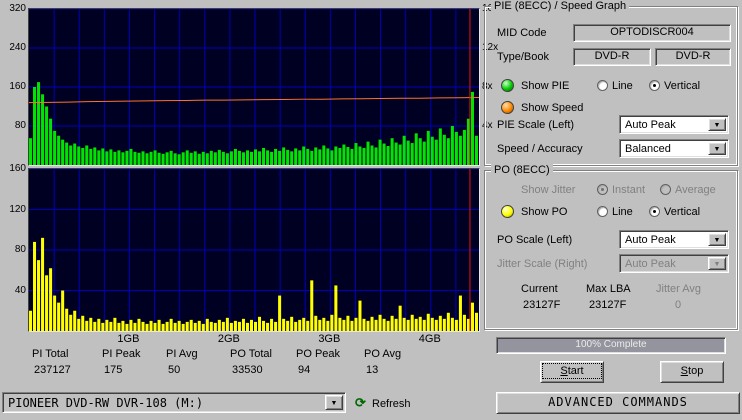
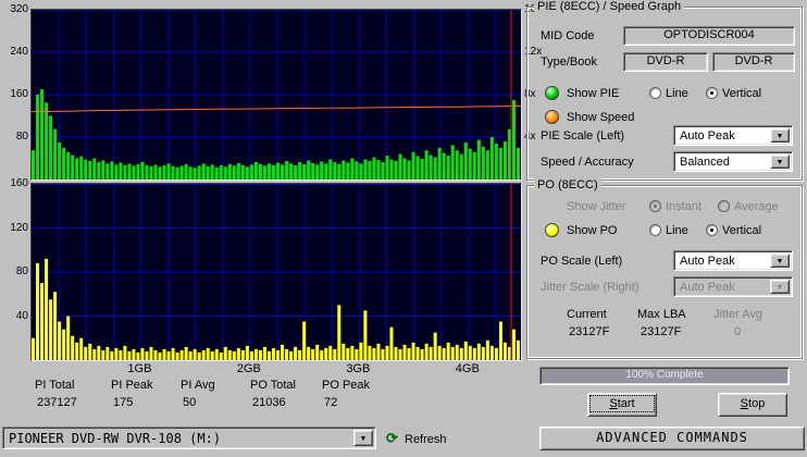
  320
  240
  160
  80
  12x
  8x
  4x
  160
  120
  80
  40
  1GB
  2GB
  3GB
  4GB
  PI Total
  237127
  PI Peak
  175
  PI Avg
  50
  PO Total
- 33530
+ 21036
  PO Peak
- 94
+ 72
- PO Avg
- 13
  PIE (8ECC) / Speed Graph
  MID Code
  OPTODISCR004
  Type/Book
  DVD-R
  DVD-R
  Show PIE
  Line
  Vertical
  Show Speed
  PIE Scale (Left)
  Auto Peak
  Speed / Accuracy
  Balanced
  PO (8ECC)
  Show Jitter
  Instant
  Average
  Show PO
  Line
  Vertical
  PO Scale (Left)
  Auto Peak
  Jitter Scale (Right)
  Auto Peak
  Current
  Max LBA
  Jitter Avg
  23127F
  23127F
  0
  100% Complete
  Start
  Stop
  PIONEER DVD-RW DVR-108 (M:)
  ⟳
  Refresh
  ADVANCED COMMANDS
